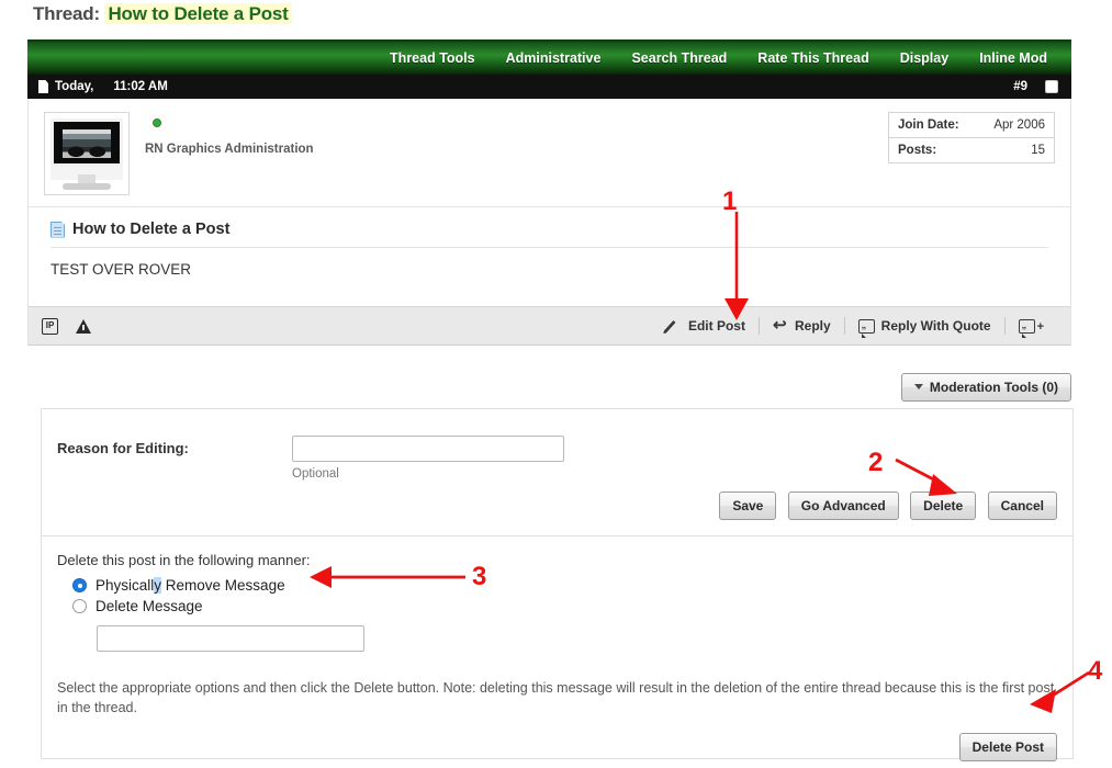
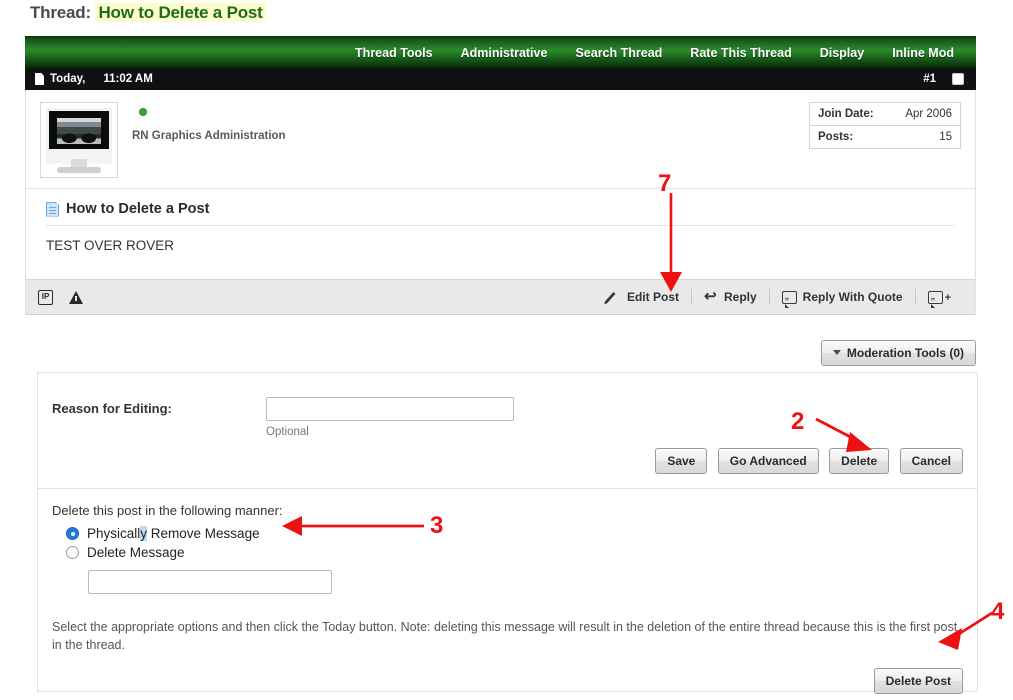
  Thread: How to Delete a Post
  Thread Tools
  Administrative
  Search Thread
  Rate This Thread
  Display
  Inline Mod
  Today,
  11:02 AM
- #9
+ #1
  RN Graphics Administration
  Join Date:
  Apr 2006
  Posts:
  15
  How to Delete a Post
  TEST OVER ROVER
  IP
  Edit Post
  ↩
  Reply
  „
  Reply With Quote
  „
  +
  Moderation Tools (0)
  Reason for Editing:
  Optional
  Save Go Advanced Delete Cancel
  Delete this post in the following manner:
  Physically Remove Message
  Delete Message
- Select the appropriate options and then click the Delete button. Note: deleting this message will result in the deletion of the entire thread because this is the first post in the thread.
+ Select the appropriate options and then click the Today button. Note: deleting this message will result in the deletion of the entire thread because this is the first post in the thread.
  Delete Post
- 1
+ 7
  2
  3
  4
